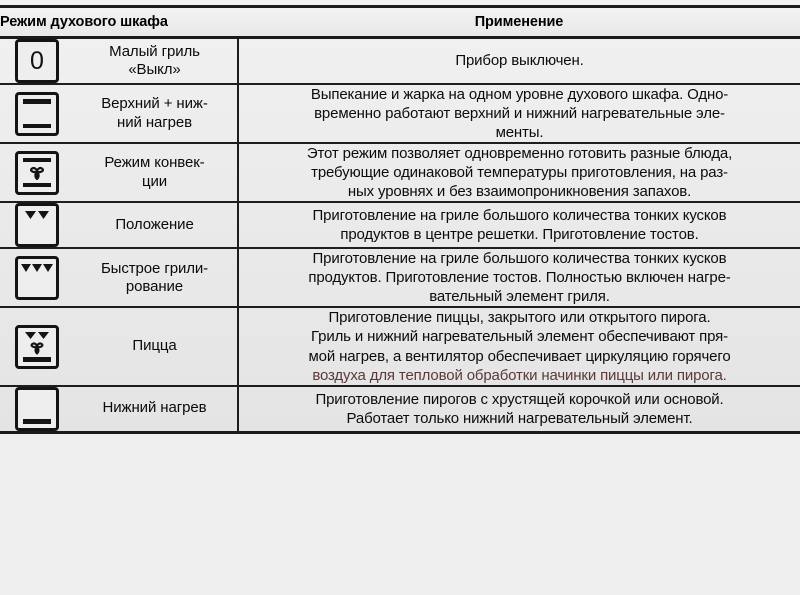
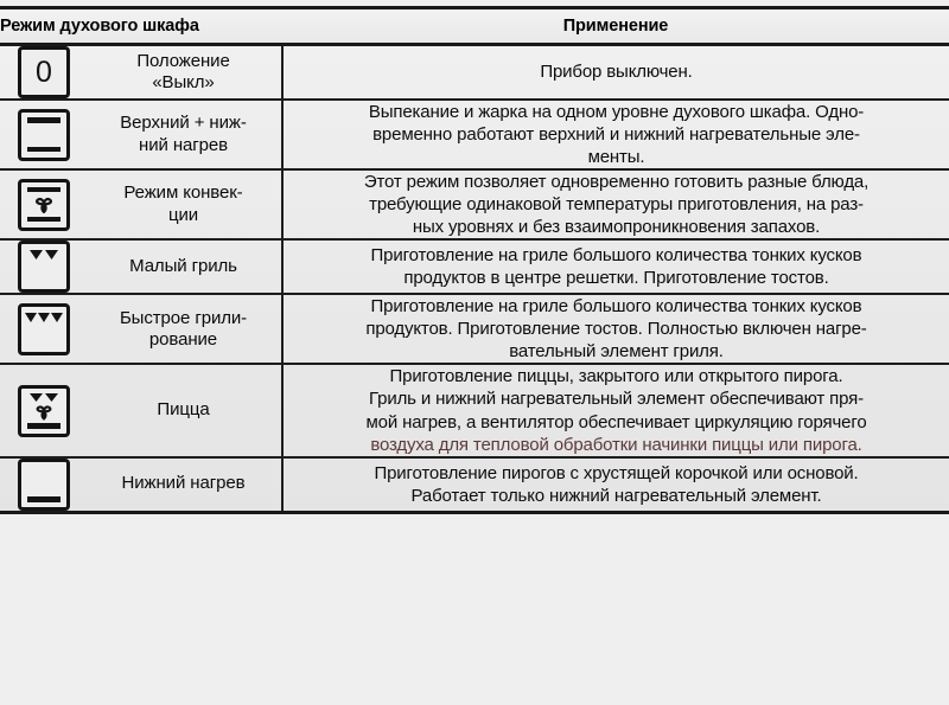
  Режим духового шкафа	Применение
- 0 Малый гриль «Выкл»	Прибор выключен.
+ 0 Положение «Выкл»	Прибор выключен.
  Верхний + ниж- ний нагрев	Выпекание и жарка на одном уровне духового шкафа. Одно- временно работают верхний и нижний нагревательные эле- менты.
  Режим конвек- ции	Этот режим позволяет одновременно готовить разные блюда, требующие одинаковой температуры приготовления, на раз- ных уровнях и без взаимопроникновения запахов.
- Положение	Приготовление на гриле большого количества тонких кусков продуктов в центре решетки. Приготовление тостов.
+ Малый гриль	Приготовление на гриле большого количества тонких кусков продуктов в центре решетки. Приготовление тостов.
  Быстрое грили- рование	Приготовление на гриле большого количества тонких кусков продуктов. Приготовление тостов. Полностью включен нагре- вательный элемент гриля.
  Пицца	Приготовление пиццы, закрытого или открытого пирога. Гриль и нижний нагревательный элемент обеспечивают пря- мой нагрев, а вентилятор обеспечивает циркуляцию горячего воздуха для тепловой обработки начинки пиццы или пирога.
  Нижний нагрев	Приготовление пирогов с хрустящей корочкой или основой. Работает только нижний нагревательный элемент.
